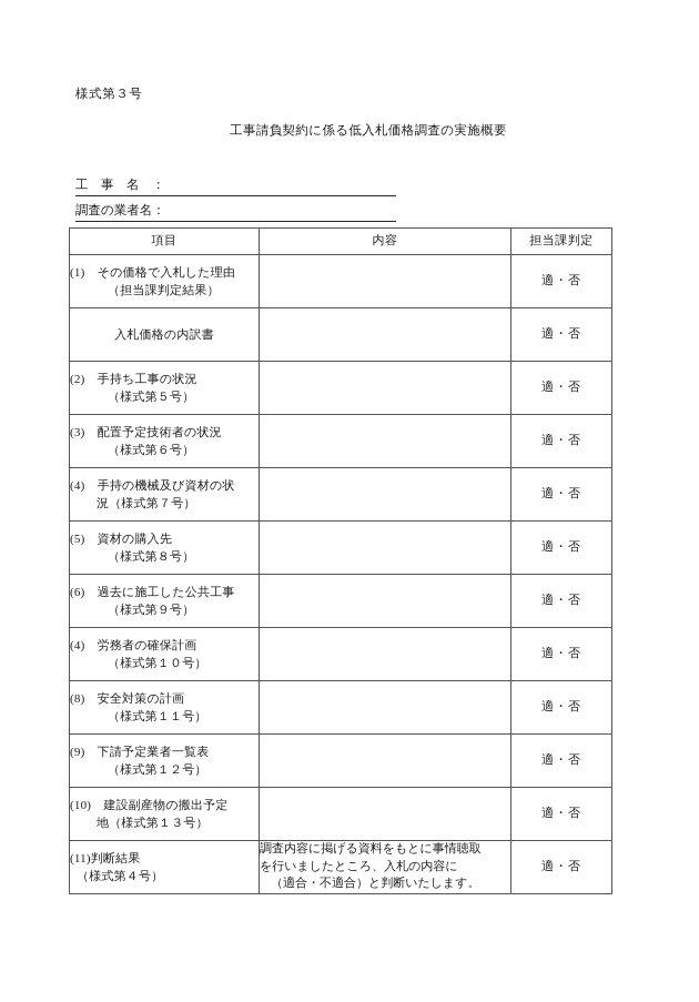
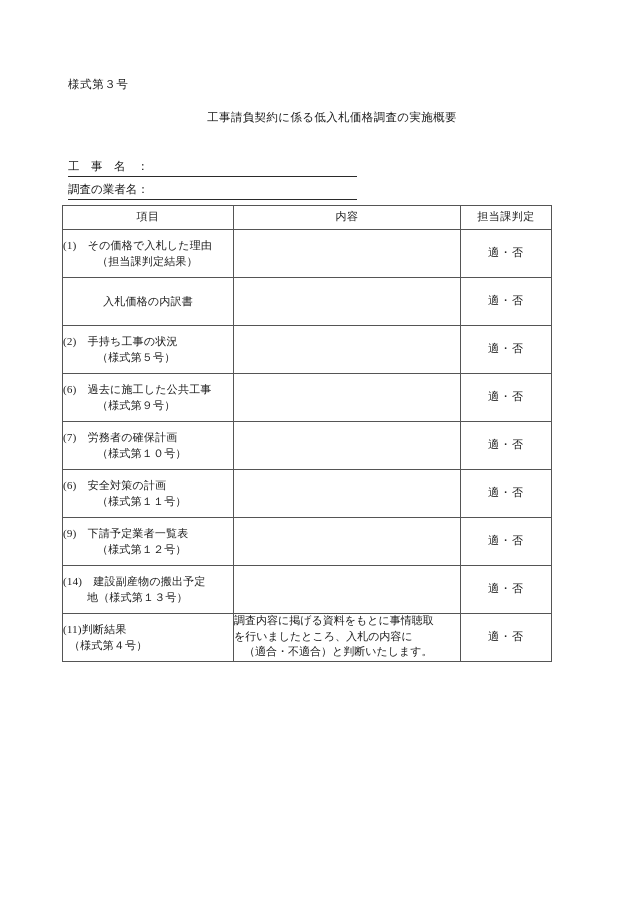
  様式第３号
  工事請負契約に係る低入札価格調査の実施概要
  工 事 名 ：
  調査の業者名：
  項目	内容	担当課判定
  (1) その価格で入札した理由（担当課判定結果）		適・否
  入札価格の内訳書		適・否
  (2) 手持ち工事の状況（様式第５号）		適・否
- (3) 配置予定技術者の状況（様式第６号）		適・否
- (4) 手持の機械及び資材の状況（様式第７号）		適・否
- (5) 資材の購入先（様式第８号）		適・否
  (6) 過去に施工した公共工事（様式第９号）		適・否
- (4) 労務者の確保計画（様式第１０号）		適・否
+ (7) 労務者の確保計画（様式第１０号）		適・否
- (8) 安全対策の計画（様式第１１号）		適・否
+ (6) 安全対策の計画（様式第１１号）		適・否
  (9) 下請予定業者一覧表（様式第１２号）		適・否
- (10) 建設副産物の搬出予定地（様式第１３号）		適・否
+ (14) 建設副産物の搬出予定地（様式第１３号）		適・否
  (11)判断結果（様式第４号）	調査内容に掲げる資料をもとに事情聴取を行いましたところ、入札の内容に（適合・不適合）と判断いたします。	適・否
